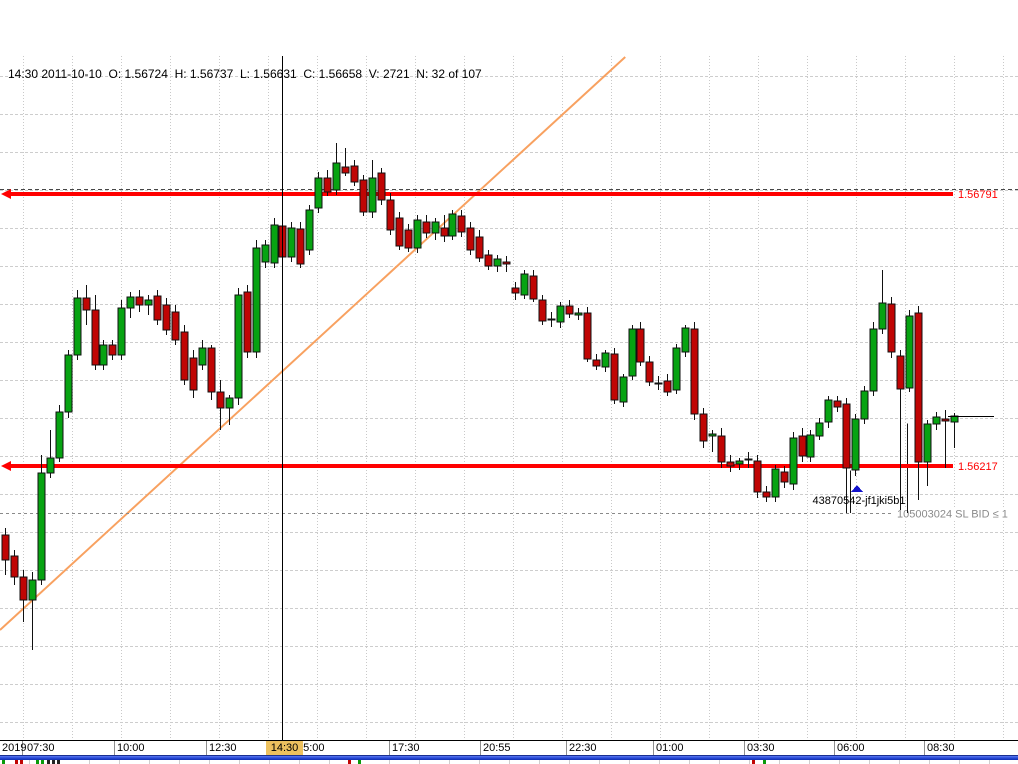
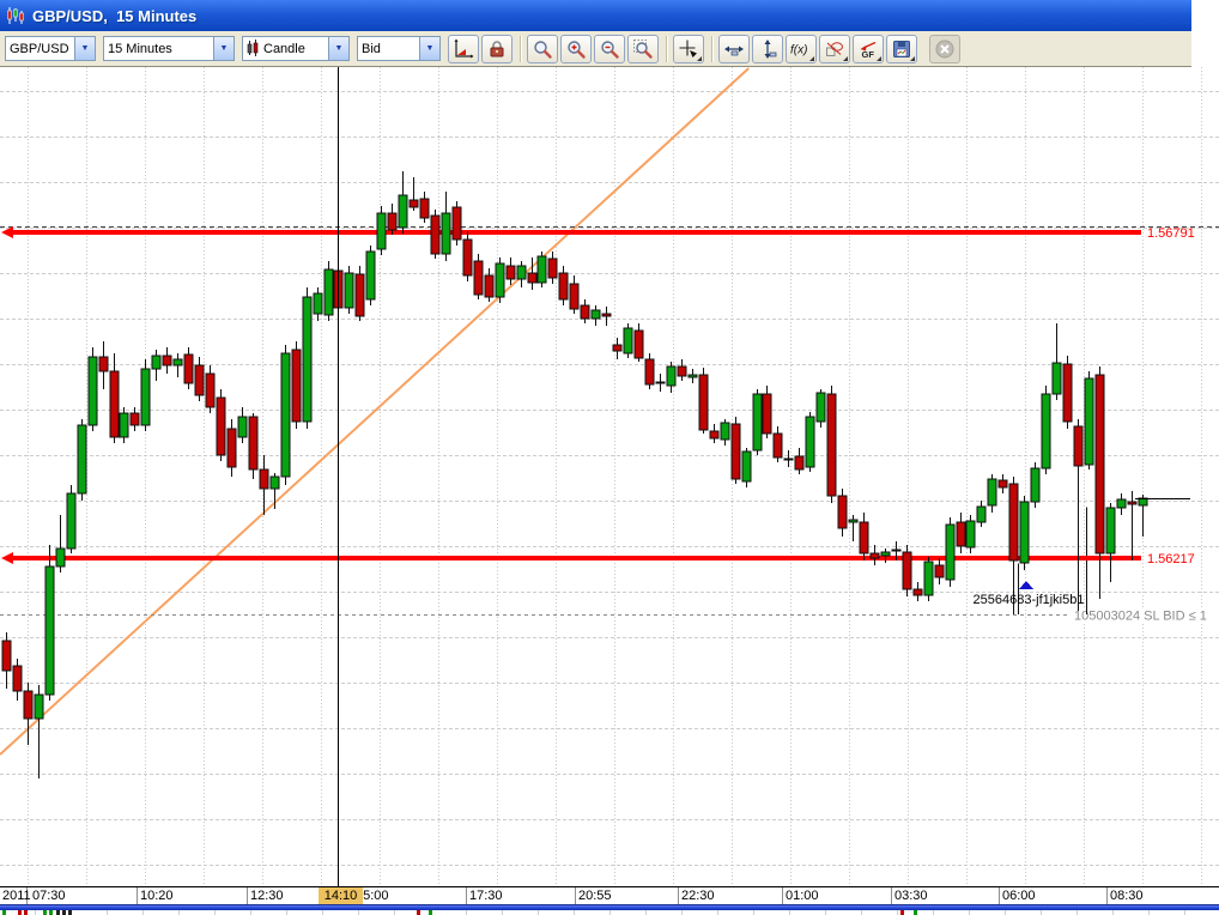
+ GBP/USD, 15 Minutes
+ GBP/USD
+ 15 Minutes
+ Candle
+ Bid
+ f(x)
+ GF
  105003024 SL BID ≤ 1
  1.56791
  1.56217
- 43870542-jf1jki5b1
+ 25564683-jf1jki5b1
- 14:30 2011-10-10 O: 1.56724 H: 1.56737 L: 1.56631 C: 1.56658 V: 2721 N: 32 of 107
- 2019
+ 2011
  07:30
- 10:00
+ 10:20
  12:30
  5:00
  17:30
  20:55
  22:30
  01:00
  03:30
  06:00
  08:30
- 14:30
+ 14:10
